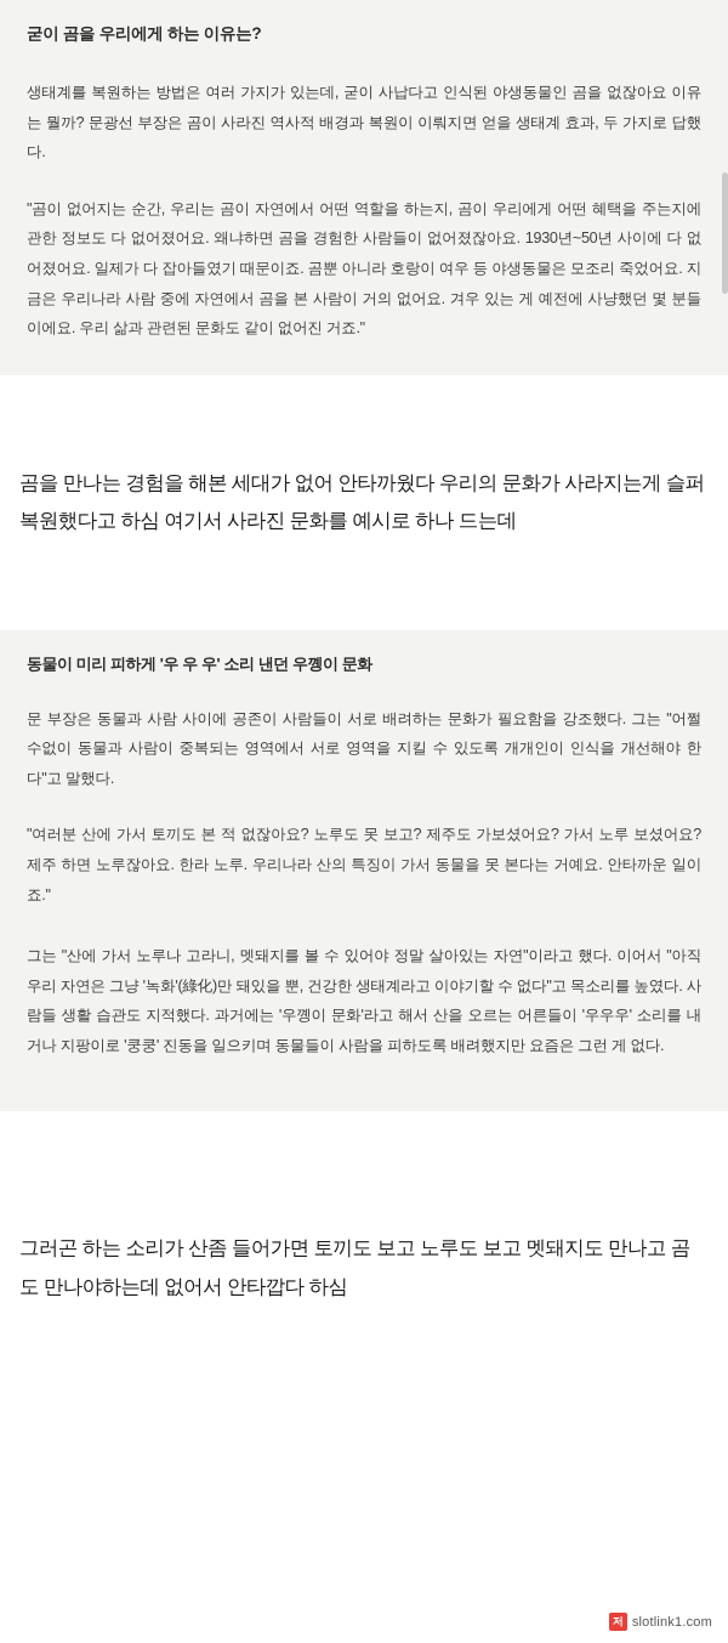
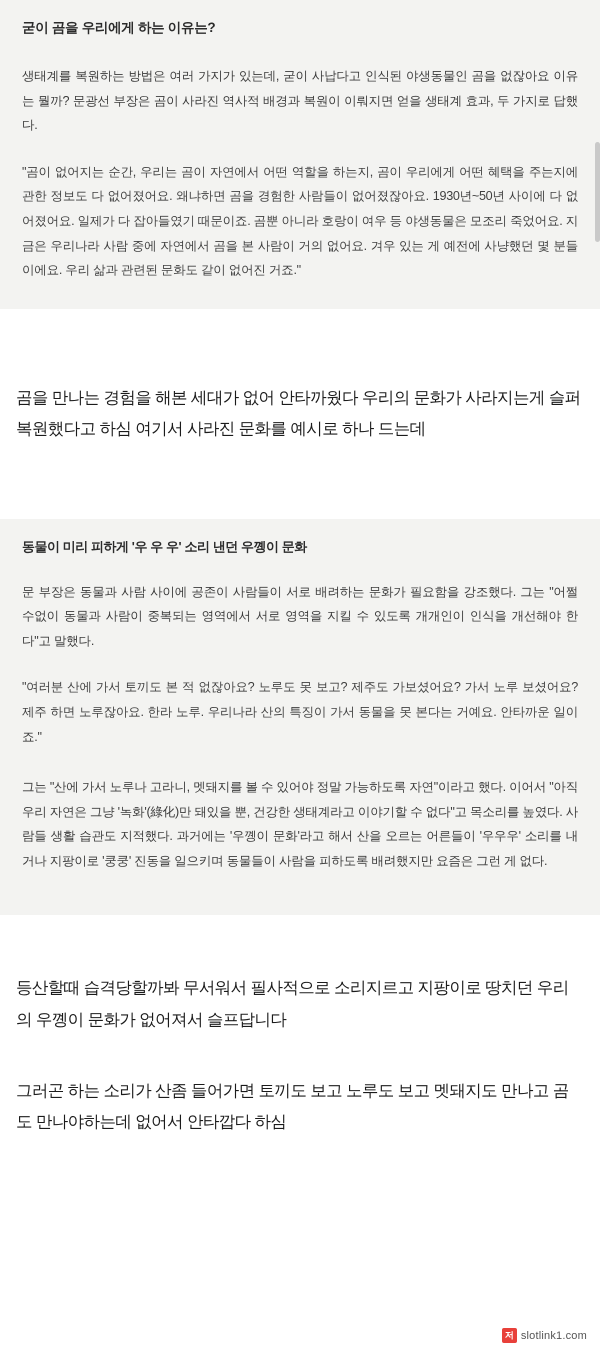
  굳이 곰을 우리에게 하는 이유는?
  생태계를 복원하는 방법은 여러 가지가 있는데, 굳이 사납다고 인식된 야생동물인 곰을 없잖아요 이유는 뭘까? 문광선 부장은 곰이 사라진 역사적 배경과 복원이 이뤄지면 얻을 생태계 효과, 두 가지로 답했다.
  "곰이 없어지는 순간, 우리는 곰이 자연에서 어떤 역할을 하는지, 곰이 우리에게 어떤 혜택을 주는지에 관한 정보도 다 없어졌어요. 왜냐하면 곰을 경험한 사람들이 없어졌잖아요. 1930년~50년 사이에 다 없어졌어요. 일제가 다 잡아들였기 때문이죠. 곰뿐 아니라 호랑이 여우 등 야생동물은 모조리 죽었어요. 지금은 우리나라 사람 중에 자연에서 곰을 본 사람이 거의 없어요. 겨우 있는 게 예전에 사냥했던 몇 분들이에요. 우리 삶과 관련된 문화도 같이 없어진 거죠."
  곰을 만나는 경험을 해본 세대가 없어 안타까웠다 우리의 문화가 사라지는게 슬퍼 복원했다고 하심 여기서 사라진 문화를 예시로 하나 드는데
  동물이 미리 피하게 '우 우 우' 소리 낸던 우꼥이 문화
  문 부장은 동물과 사람 사이에 공존이 사람들이 서로 배려하는 문화가 필요함을 강조했다. 그는 "어쩔 수없이 동물과 사람이 중복되는 영역에서 서로 영역을 지킬 수 있도록 개개인이 인식을 개선해야 한다"고 말했다.
  "여러분 산에 가서 토끼도 본 적 없잖아요? 노루도 못 보고? 제주도 가보셨어요? 가서 노루 보셨어요? 제주 하면 노루잖아요. 한라 노루. 우리나라 산의 특징이 가서 동물을 못 본다는 거예요. 안타까운 일이죠."
- 그는 "산에 가서 노루나 고라니, 멧돼지를 볼 수 있어야 정말 살아있는 자연"이라고 했다. 이어서 "아직 우리 자연은 그냥 '녹화'(綠化)만 돼있을 뿐, 건강한 생태계라고 이야기할 수 없다"고 목소리를 높였다. 사람들 생활 습관도 지적했다. 과거에는 '우꼥이 문화'라고 해서 산을 오르는 어른들이 '우우우' 소리를 내거나 지팡이로 '쿵쿵' 진동을 일으키며 동물들이 사람을 피하도록 배려했지만 요즘은 그런 게 없다.
+ 그는 "산에 가서 노루나 고라니, 멧돼지를 볼 수 있어야 정말 가능하도록 자연"이라고 했다. 이어서 "아직 우리 자연은 그냥 '녹화'(綠化)만 돼있을 뿐, 건강한 생태계라고 이야기할 수 없다"고 목소리를 높였다. 사람들 생활 습관도 지적했다. 과거에는 '우꼥이 문화'라고 해서 산을 오르는 어른들이 '우우우' 소리를 내거나 지팡이로 '쿵쿵' 진동을 일으키며 동물들이 사람을 피하도록 배려했지만 요즘은 그런 게 없다.
+ 등산할때 습격당할까봐 무서워서 필사적으로 소리지르고 지팡이로 땅치던 우리의 우꼥이 문화가 없어져서 슬프답니다
  그러곤 하는 소리가 산좀 들어가면 토끼도 보고 노루도 보고 멧돼지도 만나고 곰도 만나야하는데 없어서 안타깝다 하심
  저
  slotlink1.com
